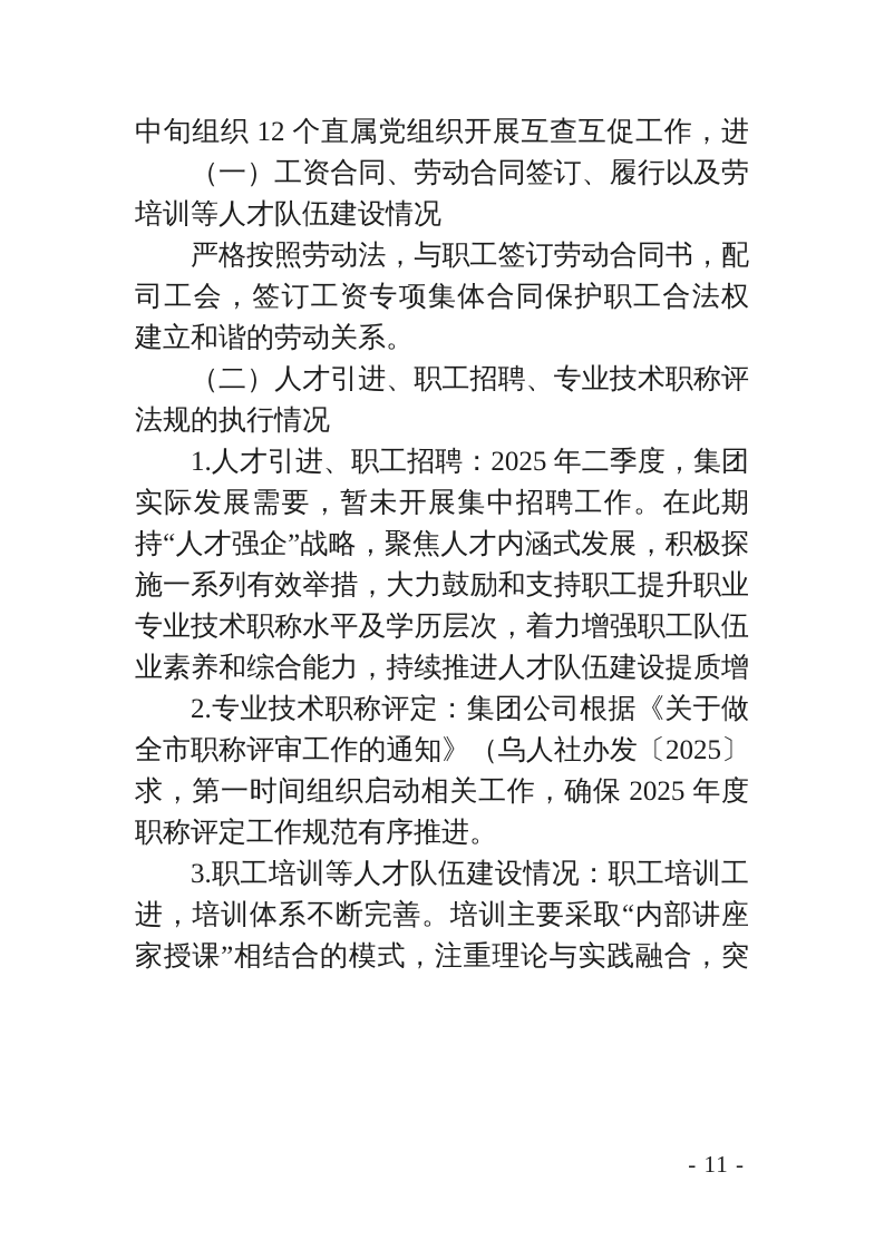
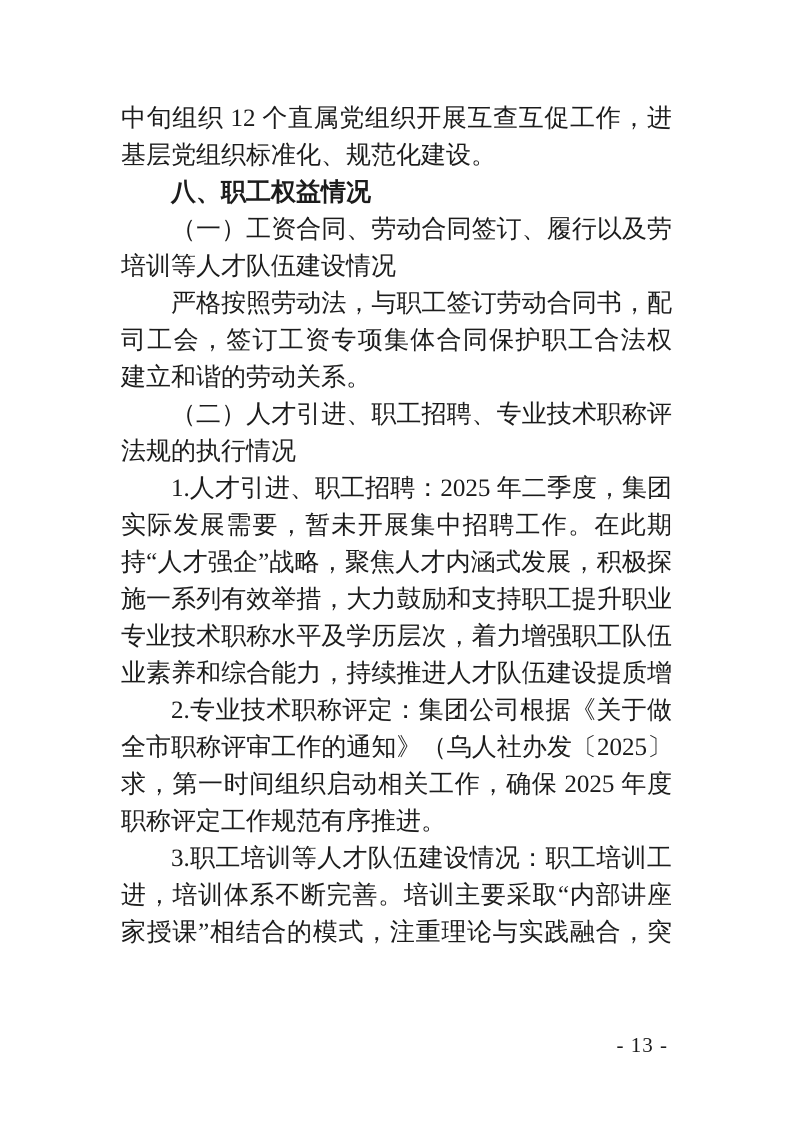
  中旬组织 12 个直属党组织开展互查互促工作，进
+ 基层党组织标准化、规范化建设。
+ 八、职工权益情况
  （一）工资合同、劳动合同签订、履行以及劳
  培训等人才队伍建设情况
  严格按照劳动法，与职工签订劳动合同书，配
  司工会，签订工资专项集体合同保护职工合法权
  建立和谐的劳动关系。
  （二）人才引进、职工招聘、专业技术职称评
  法规的执行情况
  1.人才引进、职工招聘：2025 年二季度，集团
  实际发展需要，暂未开展集中招聘工作。在此期
  持“人才强企”战略，聚焦人才内涵式发展，积极探
  施一系列有效举措，大力鼓励和支持职工提升职业
  专业技术职称水平及学历层次，着力增强职工队伍
  业素养和综合能力，持续推进人才队伍建设提质增
  2.专业技术职称评定：集团公司根据《关于做
  全市职称评审工作的通知》（乌人社办发〔2025〕
  求，第一时间组织启动相关工作，确保 2025 年度
  职称评定工作规范有序推进。
  3.职工培训等人才队伍建设情况：职工培训工
  进，培训体系不断完善。培训主要采取“内部讲座
  家授课”相结合的模式，注重理论与实践融合，突
- - 11 -
+ - 13 -
